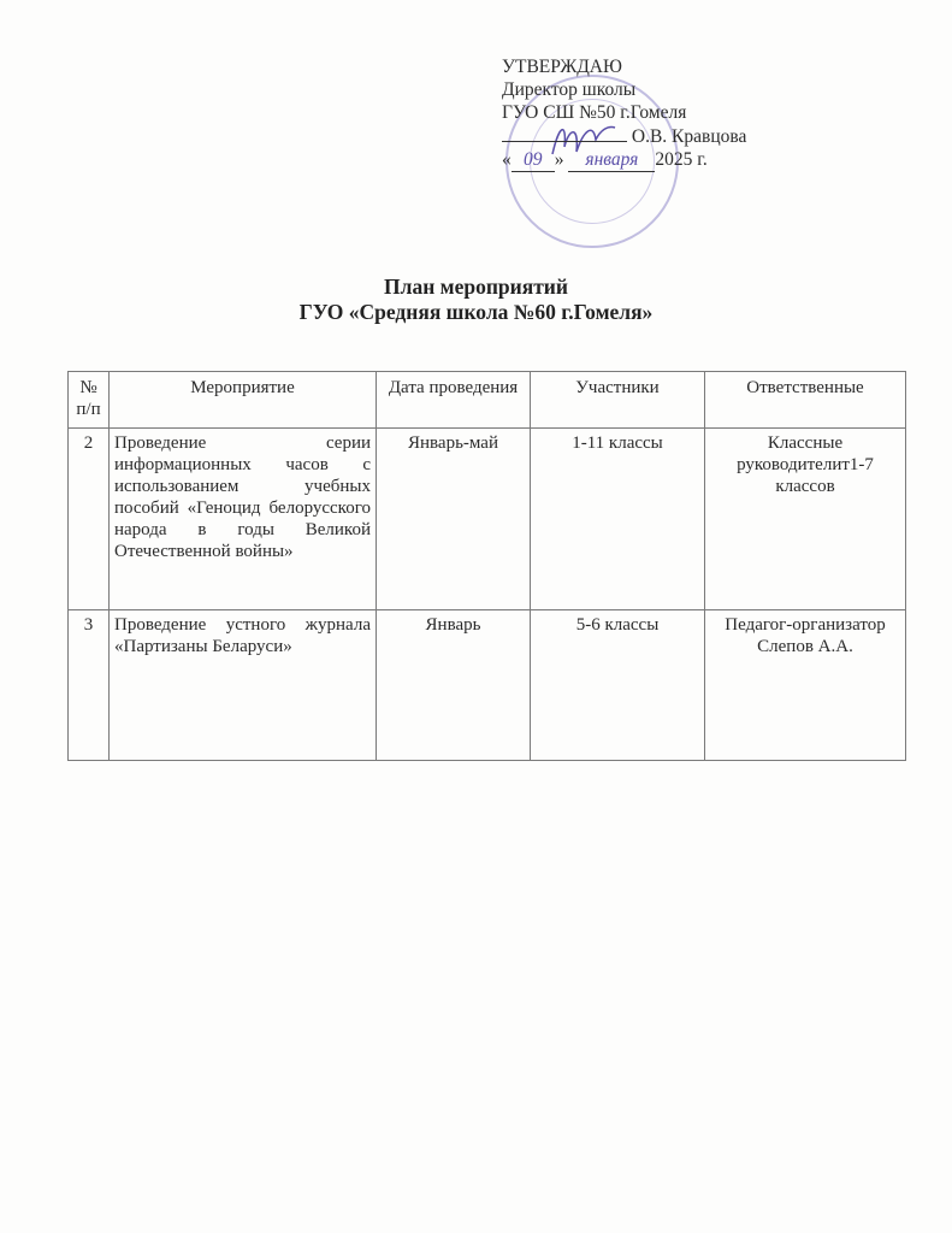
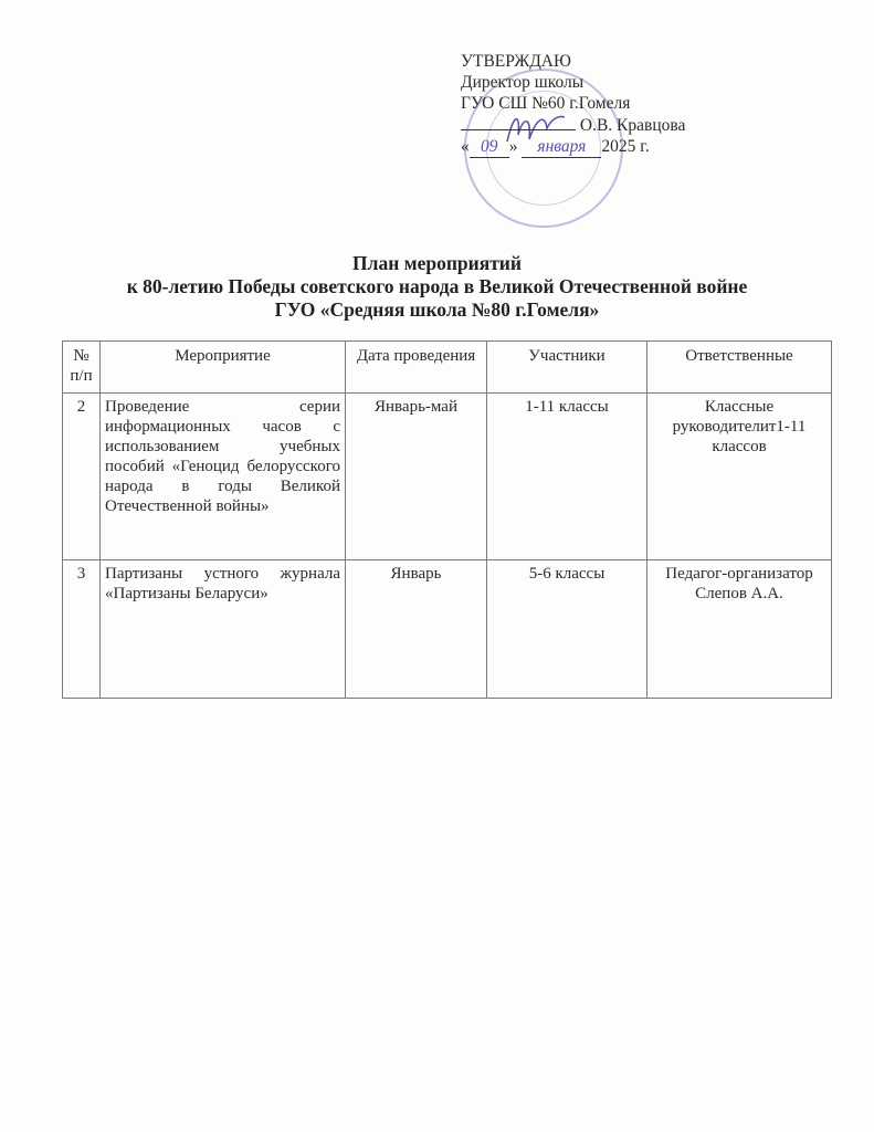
  УТВЕРЖДАЮ
  Директор школы
- ГУО СШ №50 г.Гомеля
+ ГУО СШ №60 г.Гомеля
  О.В. Кравцова
  « 09 » января 2025 г.
  План мероприятий
+ к 80-летию Победы советского народа в Великой Отечественной войне
- ГУО «Средняя школа №60 г.Гомеля»
+ ГУО «Средняя школа №80 г.Гомеля»
  № п/п	Мероприятие	Дата проведения	Участники	Ответственные
- 2	Проведение серии информационных часов с использованием учебных пособий «Геноцид белорусского народа в годы Великой Отечественной войны»	Январь-май	1-11 классы	Классные руководителит1-7 классов
+ 2	Проведение серии информационных часов с использованием учебных пособий «Геноцид белорусского народа в годы Великой Отечественной войны»	Январь-май	1-11 классы	Классные руководителит1-11 классов
- 3	Проведение устного журнала «Партизаны Беларуси»	Январь	5-6 классы	Педагог-организатор Слепов А.А.
+ 3	Партизаны устного журнала «Партизаны Беларуси»	Январь	5-6 классы	Педагог-организатор Слепов А.А.
